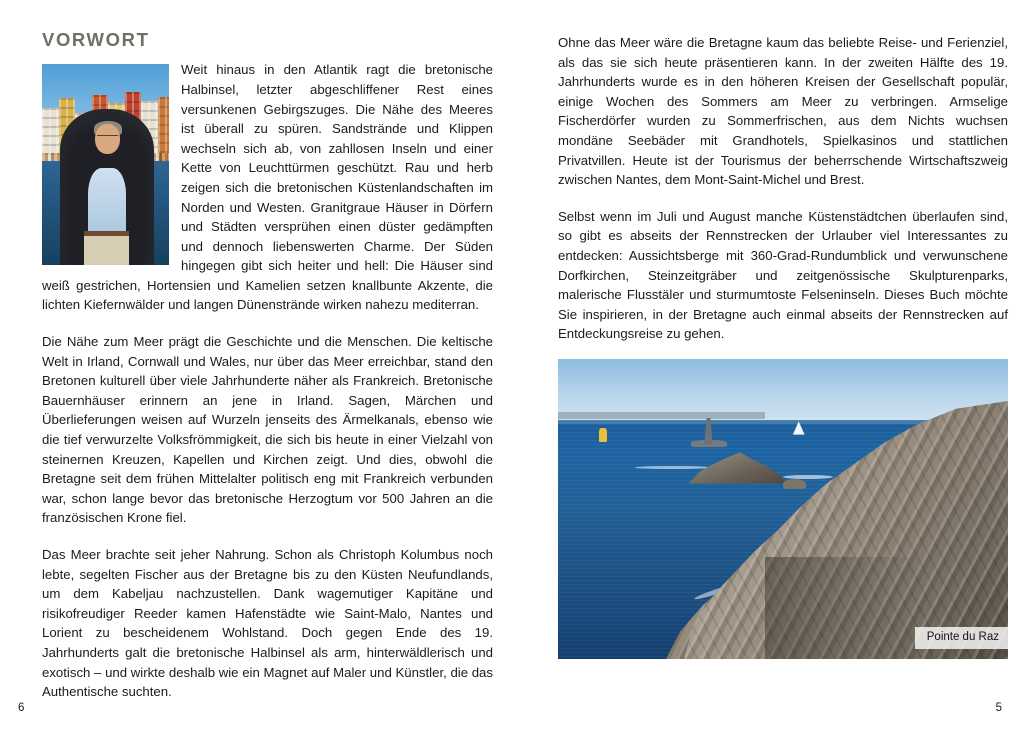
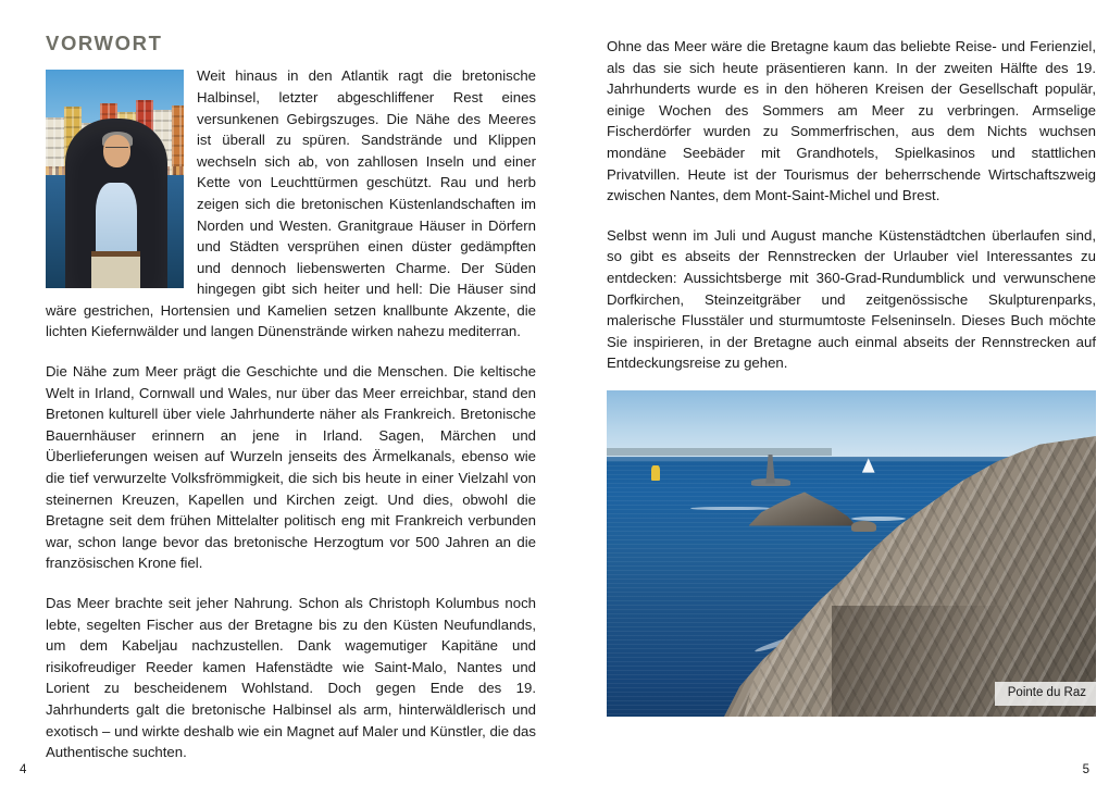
  VORWORT
- Weit hinaus in den Atlantik ragt die bretonische Halbinsel, letzter abgeschliffener Rest eines versunkenen Gebirgszuges. Die Nähe des Meeres ist überall zu spüren. Sandstrände und Klippen wechseln sich ab, von zahllosen Inseln und einer Kette von Leuchttürmen geschützt. Rau und herb zeigen sich die bretonischen Küstenlandschaften im Norden und Westen. Granitgraue Häuser in Dörfern und Städten versprühen einen düster gedämpften und dennoch liebenswerten Charme. Der Süden hingegen gibt sich heiter und hell: Die Häuser sind weiß gestrichen, Hortensien und Kamelien setzen knallbunte Akzente, die lichten Kiefernwälder und langen Dünenstrände wirken nahezu mediterran.
+ Weit hinaus in den Atlantik ragt die bretonische Halbinsel, letzter abgeschliffener Rest eines versunkenen Gebirgszuges. Die Nähe des Meeres ist überall zu spüren. Sandstrände und Klippen wechseln sich ab, von zahllosen Inseln und einer Kette von Leuchttürmen geschützt. Rau und herb zeigen sich die bretonischen Küstenlandschaften im Norden und Westen. Granitgraue Häuser in Dörfern und Städten versprühen einen düster gedämpften und dennoch liebenswerten Charme. Der Süden hingegen gibt sich heiter und hell: Die Häuser sind wäre gestrichen, Hortensien und Kamelien setzen knallbunte Akzente, die lichten Kiefernwälder und langen Dünenstrände wirken nahezu mediterran.
  Die Nähe zum Meer prägt die Geschichte und die Menschen. Die keltische Welt in Irland, Cornwall und Wales, nur über das Meer erreichbar, stand den Bretonen kulturell über viele Jahrhunderte näher als Frankreich. Bretonische Bauernhäuser erinnern an jene in Irland. Sagen, Märchen und Überlieferungen weisen auf Wurzeln jenseits des Ärmelkanals, ebenso wie die tief verwurzelte Volksfrömmigkeit, die sich bis heute in einer Vielzahl von steinernen Kreuzen, Kapellen und Kirchen zeigt. Und dies, obwohl die Bretagne seit dem frühen Mittelalter politisch eng mit Frankreich verbunden war, schon lange bevor das bretonische Herzogtum vor 500 Jahren an die französischen Krone fiel.
  Das Meer brachte seit jeher Nahrung. Schon als Christoph Kolumbus noch lebte, segelten Fischer aus der Bretagne bis zu den Küsten Neufundlands, um dem Kabeljau nachzustellen. Dank wagemutiger Kapitäne und risikofreudiger Reeder kamen Hafenstädte wie Saint-Malo, Nantes und Lorient zu bescheidenem Wohlstand. Doch gegen Ende des 19. Jahrhunderts galt die bretonische Halbinsel als arm, hinterwäldlerisch und exotisch – und wirkte deshalb wie ein Magnet auf Maler und Künstler, die das Authentische suchten.
- 6
+ 4
  Ohne das Meer wäre die Bretagne kaum das beliebte Reise- und Ferienziel, als das sie sich heute präsentieren kann. In der zweiten Hälfte des 19. Jahrhunderts wurde es in den höheren Kreisen der Gesellschaft populär, einige Wochen des Sommers am Meer zu verbringen. Armselige Fischerdörfer wurden zu Sommerfrischen, aus dem Nichts wuchsen mondäne Seebäder mit Grandhotels, Spielkasinos und stattlichen Privatvillen. Heute ist der Tourismus der beherrschende Wirtschaftszweig zwischen Nantes, dem Mont-Saint-Michel und Brest.
  Selbst wenn im Juli und August manche Küstenstädtchen überlaufen sind, so gibt es abseits der Rennstrecken der Urlauber viel Interessantes zu entdecken: Aussichtsberge mit 360-Grad-Rundumblick und verwunschene Dorfkirchen, Steinzeitgräber und zeitgenössische Skulpturenparks, malerische Flusstäler und sturmumtoste Felseninseln. Dieses Buch möchte Sie inspirieren, in der Bretagne auch einmal abseits der Rennstrecken auf Entdeckungsreise zu gehen.
  Pointe du Raz
  5
